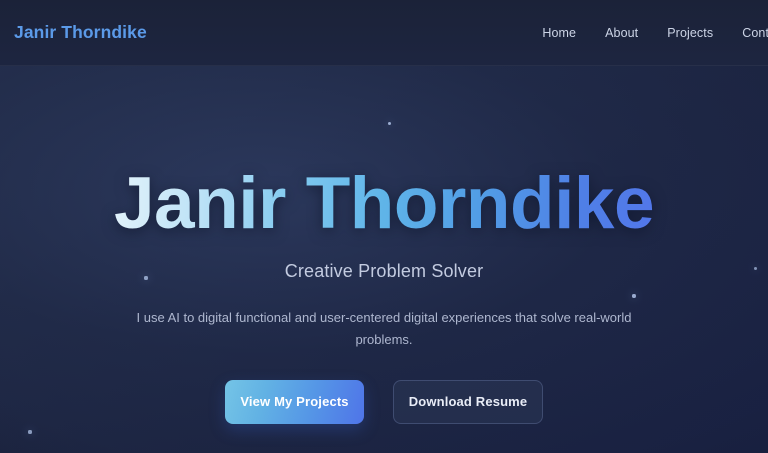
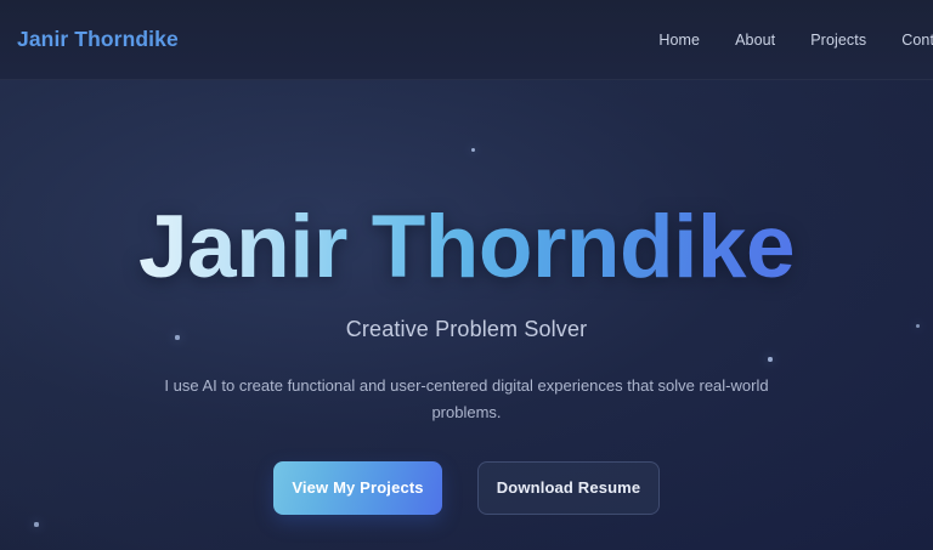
  Janir Thorndike
  Home
  About
  Projects
  Janir Thorndike
  Creative Problem Solver
- I use AI to digital functional and user-centered digital experiences that solve real-world problems.
+ I use AI to create functional and user-centered digital experiences that solve real-world problems.
  View My Projects
  Download Resume
